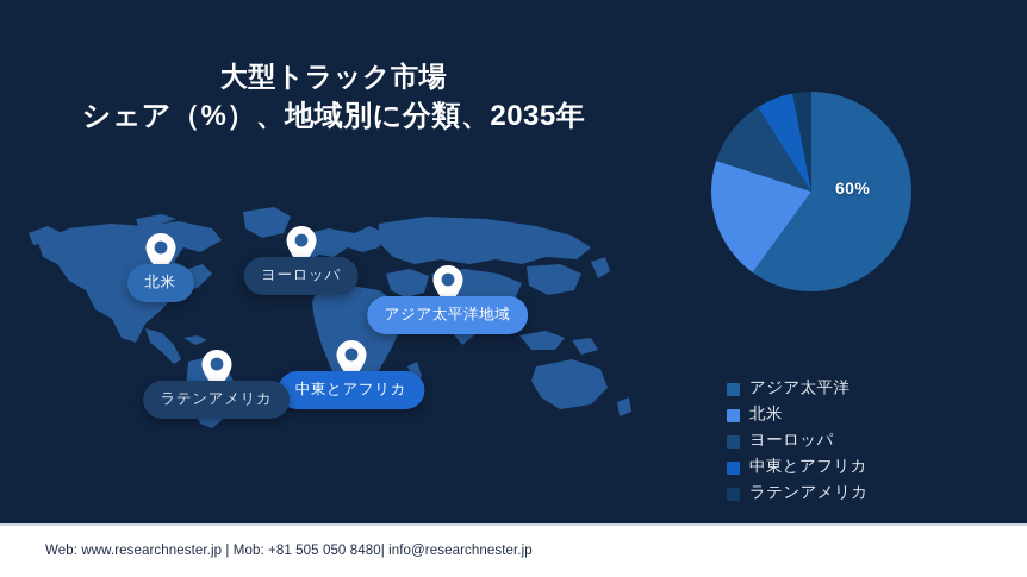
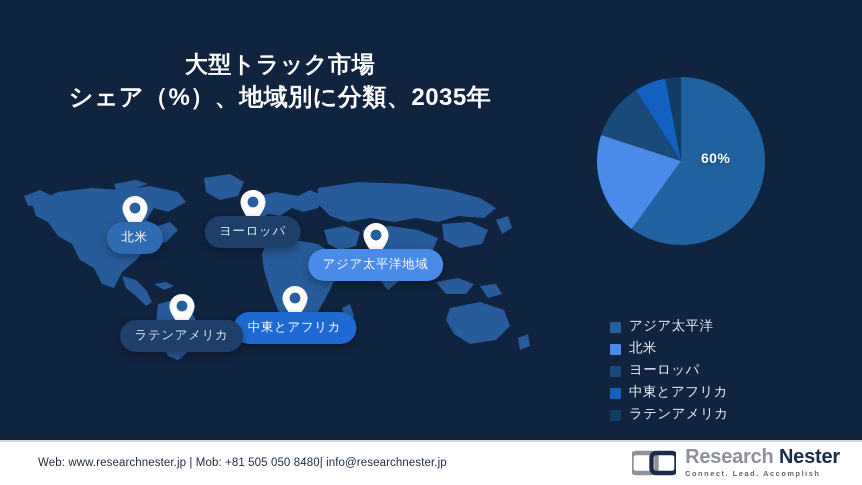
  大型トラック市場
  シェア（%）、地域別に分類、2035年
  北米
  ヨーロッパ
  アジア太平洋地域
  中東とアフリカ
  ラテンアメリカ
  60%
  アジア太平洋
  北米
  ヨーロッパ
  中東とアフリカ
  ラテンアメリカ
  Web: www.researchnester.jp | Mob: +81 505 050 8480| info@researchnester.jp
+ Research Nester
+ Connect. Lead. Accomplish
